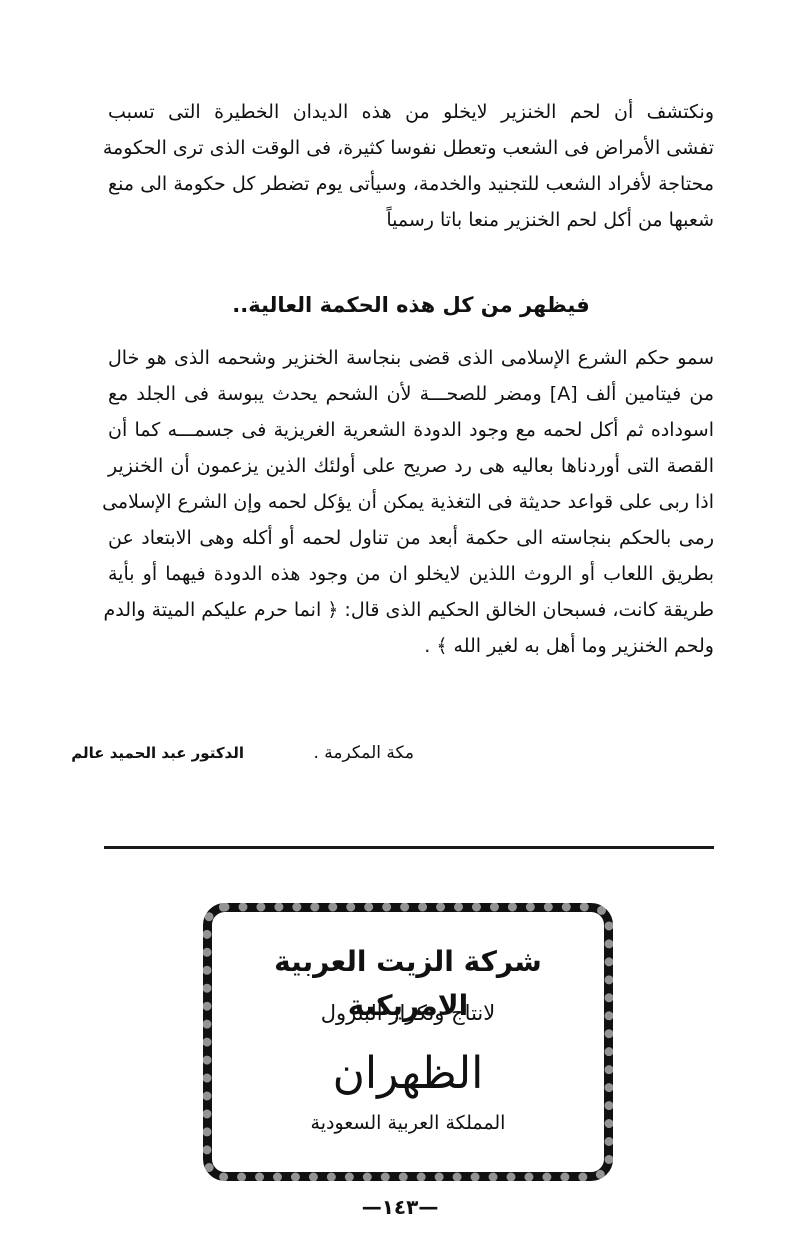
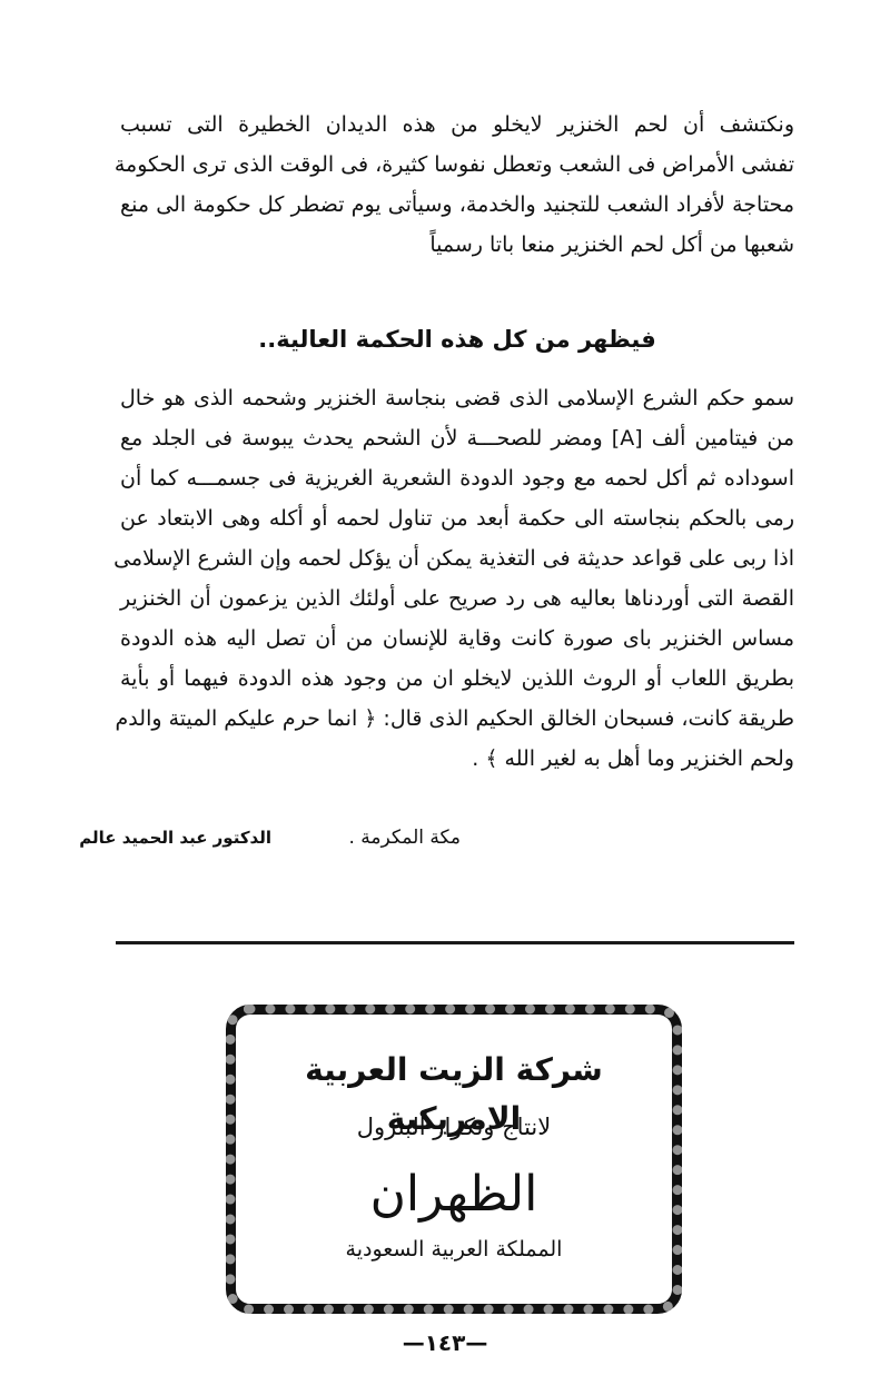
  ونكتشف أن لحم الخنزير لايخلو من هذه الديدان الخطيرة التى تسبب
  تفشى الأمراض فى الشعب وتعطل نفوسا كثيرة، فى الوقت الذى ترى الحكومة
  محتاجة لأفراد الشعب للتجنيد والخدمة، وسيأتى يوم تضطر كل حكومة الى منع
  شعبها من أكل لحم الخنزير منعا باتا رسمياً
  فيظهر من كل هذه الحكمة العالية..
  سمو حكم الشرع الإسلامى الذى قضى بنجاسة الخنزير وشحمه الذى هو خال
  من فيتامين ألف [A] ومضر للصحـــة لأن الشحم يحدث يبوسة فى الجلد مع
  اسوداده ثم أكل لحمه مع وجود الدودة الشعرية الغريزية فى جسمـــه كما أن
- القصة التى أوردناها بعاليه هى رد صريح على أولئك الذين يزعمون أن الخنزير
+ رمى بالحكم بنجاسته الى حكمة أبعد من تناول لحمه أو أكله وهى الابتعاد عن
  اذا ربى على قواعد حديثة فى التغذية يمكن أن يؤكل لحمه وإن الشرع الإسلامى
- رمى بالحكم بنجاسته الى حكمة أبعد من تناول لحمه أو أكله وهى الابتعاد عن
+ القصة التى أوردناها بعاليه هى رد صريح على أولئك الذين يزعمون أن الخنزير
+ مساس الخنزير باى صورة كانت وقاية للإنسان من أن تصل اليه هذه الدودة
  بطريق اللعاب أو الروث اللذين لايخلو ان من وجود هذه الدودة فيهما أو بأية
  طريقة كانت، فسبحان الخالق الحكيم الذى قال: ﴿ انما حرم عليكم الميتة والدم
  ولحم الخنزير وما أهل به لغير الله ﴾ .
  مكة المكرمة .
  الدكتور عبد الحميد عالم
  شركة الزيت العربية الامريكية
  لانتاج وتكرار البترول
  الظهران
  المملكة العربية السعودية
  —١٤٣—
